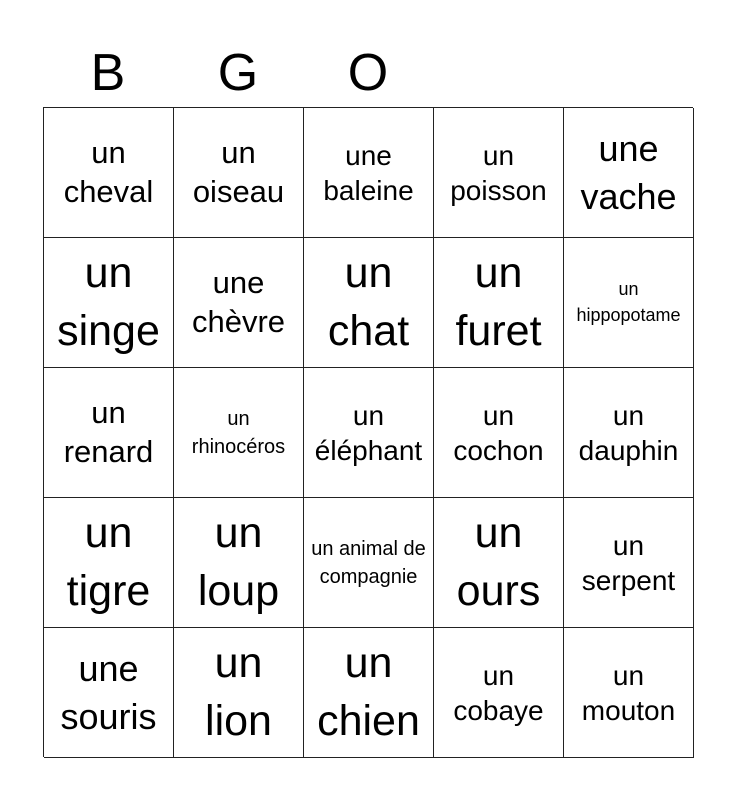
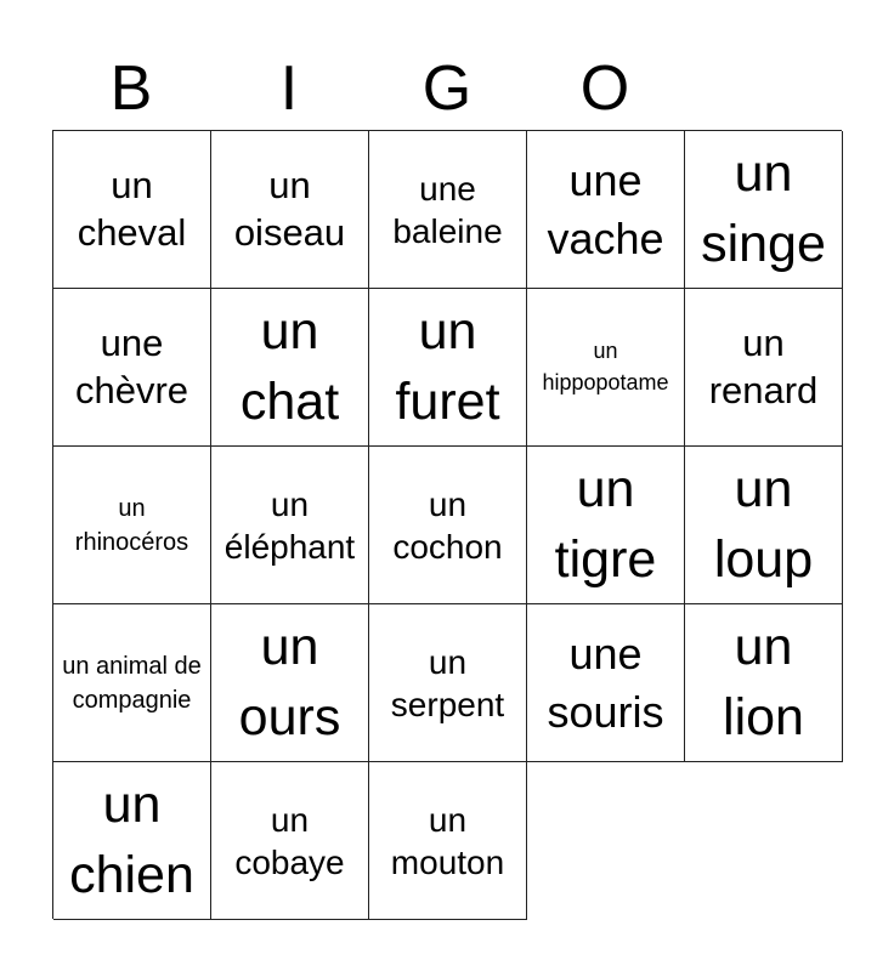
  B
+ I
  G
  O
  un cheval
  un oiseau
  une baleine
- un poisson
  une vache
  un singe
  une chèvre
  un chat
  un furet
  un hippopotame
  un renard
  un rhinocéros
  un éléphant
  un cochon
- un dauphin
  un tigre
  un loup
  un animal de compagnie
  un ours
  un serpent
  une souris
  un lion
  un chien
  un cobaye
  un mouton
